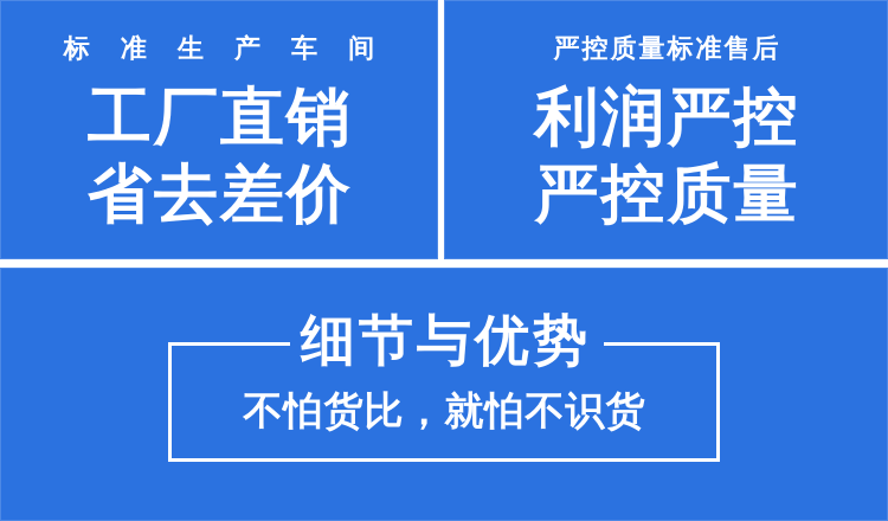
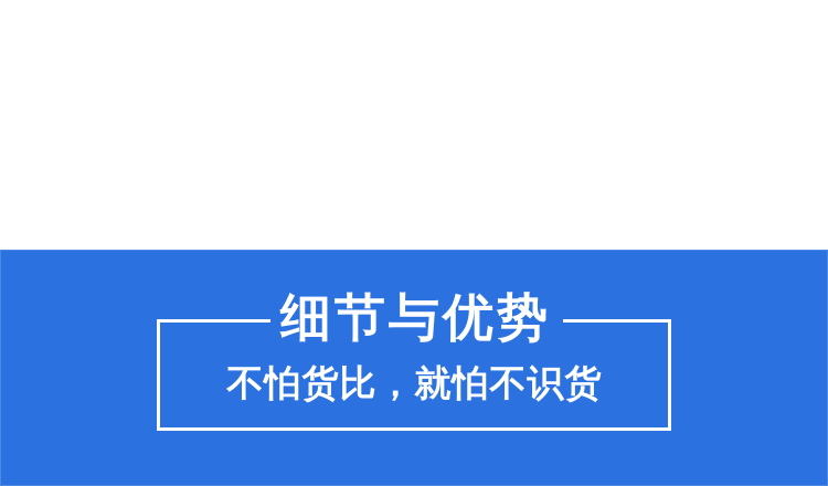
- 标 准 生 产 车 间
- 工厂直销
- 省去差价
- 严控质量标准售后
- 利润严控
- 严控质量
  细节与优势
  不怕货比，就怕不识货
